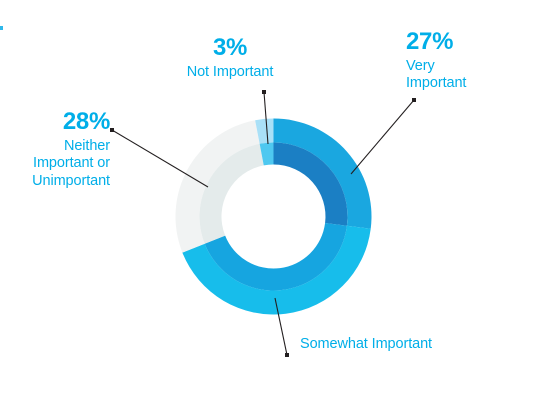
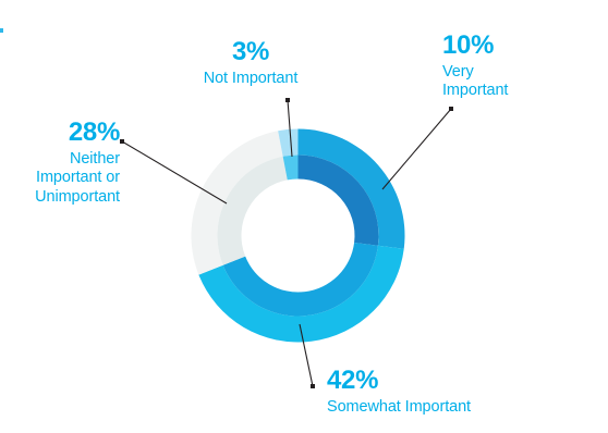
  3%
  Not Important
- 27%
+ 10%
  Very
  Important
  28%
  Neither
  Important or
  Unimportant
+ 42%
  Somewhat Important
